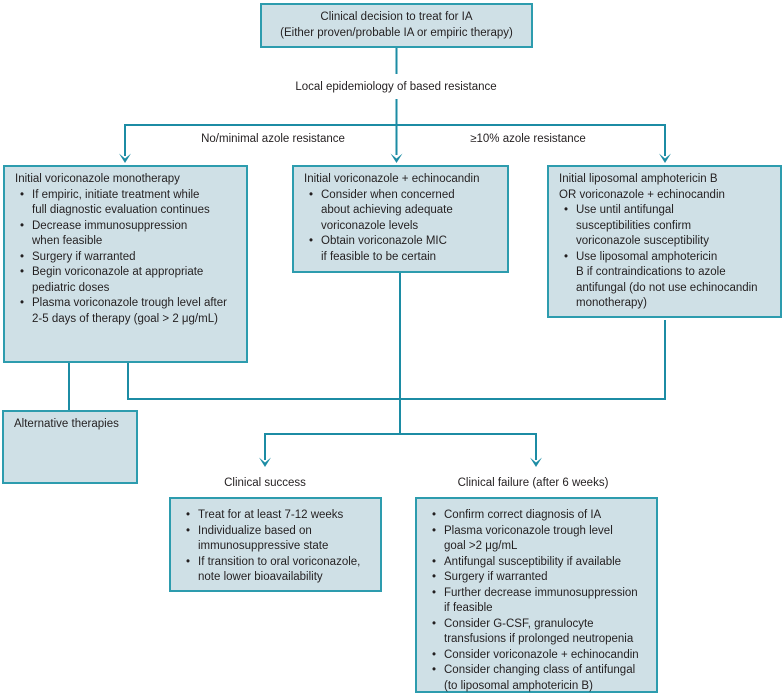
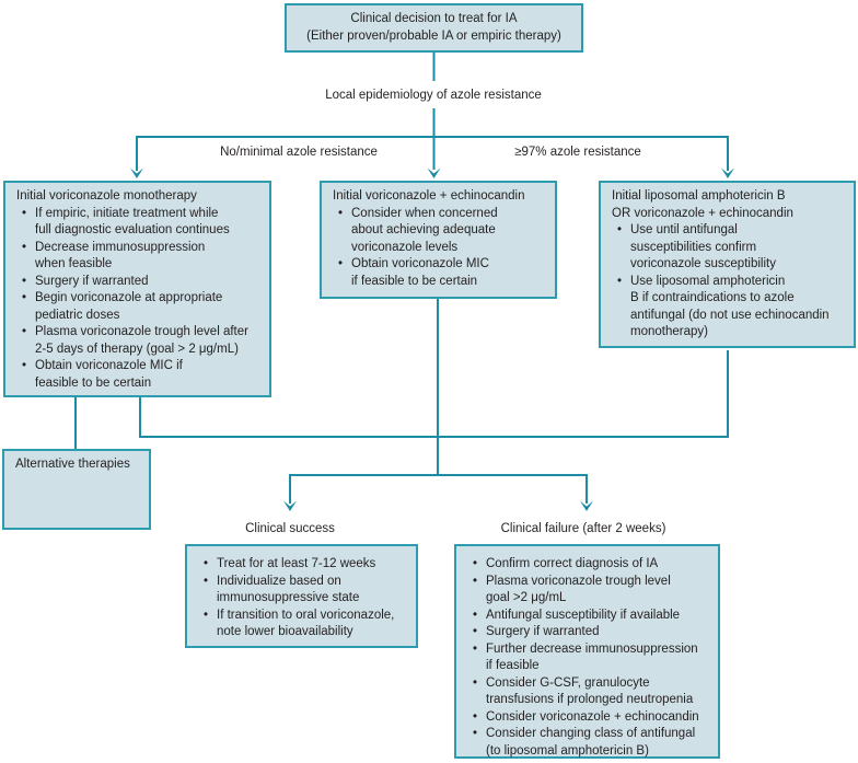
  Clinical decision to treat for IA
  (Either proven/probable IA or empiric therapy)
- Local epidemiology of based resistance
+ Local epidemiology of azole resistance
  No/minimal azole resistance
- ≥10% azole resistance
+ ≥97% azole resistance
  Initial voriconazole monotherapy
  If empiric, initiate treatment while
  full diagnostic evaluation continues
  Decrease immunosuppression
  when feasible
  Surgery if warranted
  Begin voriconazole at appropriate
  pediatric doses
  Plasma voriconazole trough level after
  2-5 days of therapy (goal > 2 μg/mL)
+ Obtain voriconazole MIC if
+ feasible to be certain
  Initial voriconazole + echinocandin
  Consider when concerned
  about achieving adequate
  voriconazole levels
  Obtain voriconazole MIC
  if feasible to be certain
  Initial liposomal amphotericin B
  OR voriconazole + echinocandin
  Use until antifungal
  susceptibilities confirm
  voriconazole susceptibility
  Use liposomal amphotericin
  B if contraindications to azole
  antifungal (do not use echinocandin
  monotherapy)
  Alternative therapies
  Clinical success
- Clinical failure (after 6 weeks)
+ Clinical failure (after 2 weeks)
  Treat for at least 7-12 weeks
  Individualize based on
  immunosuppressive state
  If transition to oral voriconazole,
  note lower bioavailability
  Confirm correct diagnosis of IA
  Plasma voriconazole trough level
  goal >2 μg/mL
  Antifungal susceptibility if available
  Surgery if warranted
  Further decrease immunosuppression
  if feasible
  Consider G-CSF, granulocyte
  transfusions if prolonged neutropenia
  Consider voriconazole + echinocandin
  Consider changing class of antifungal
  (to liposomal amphotericin B)
